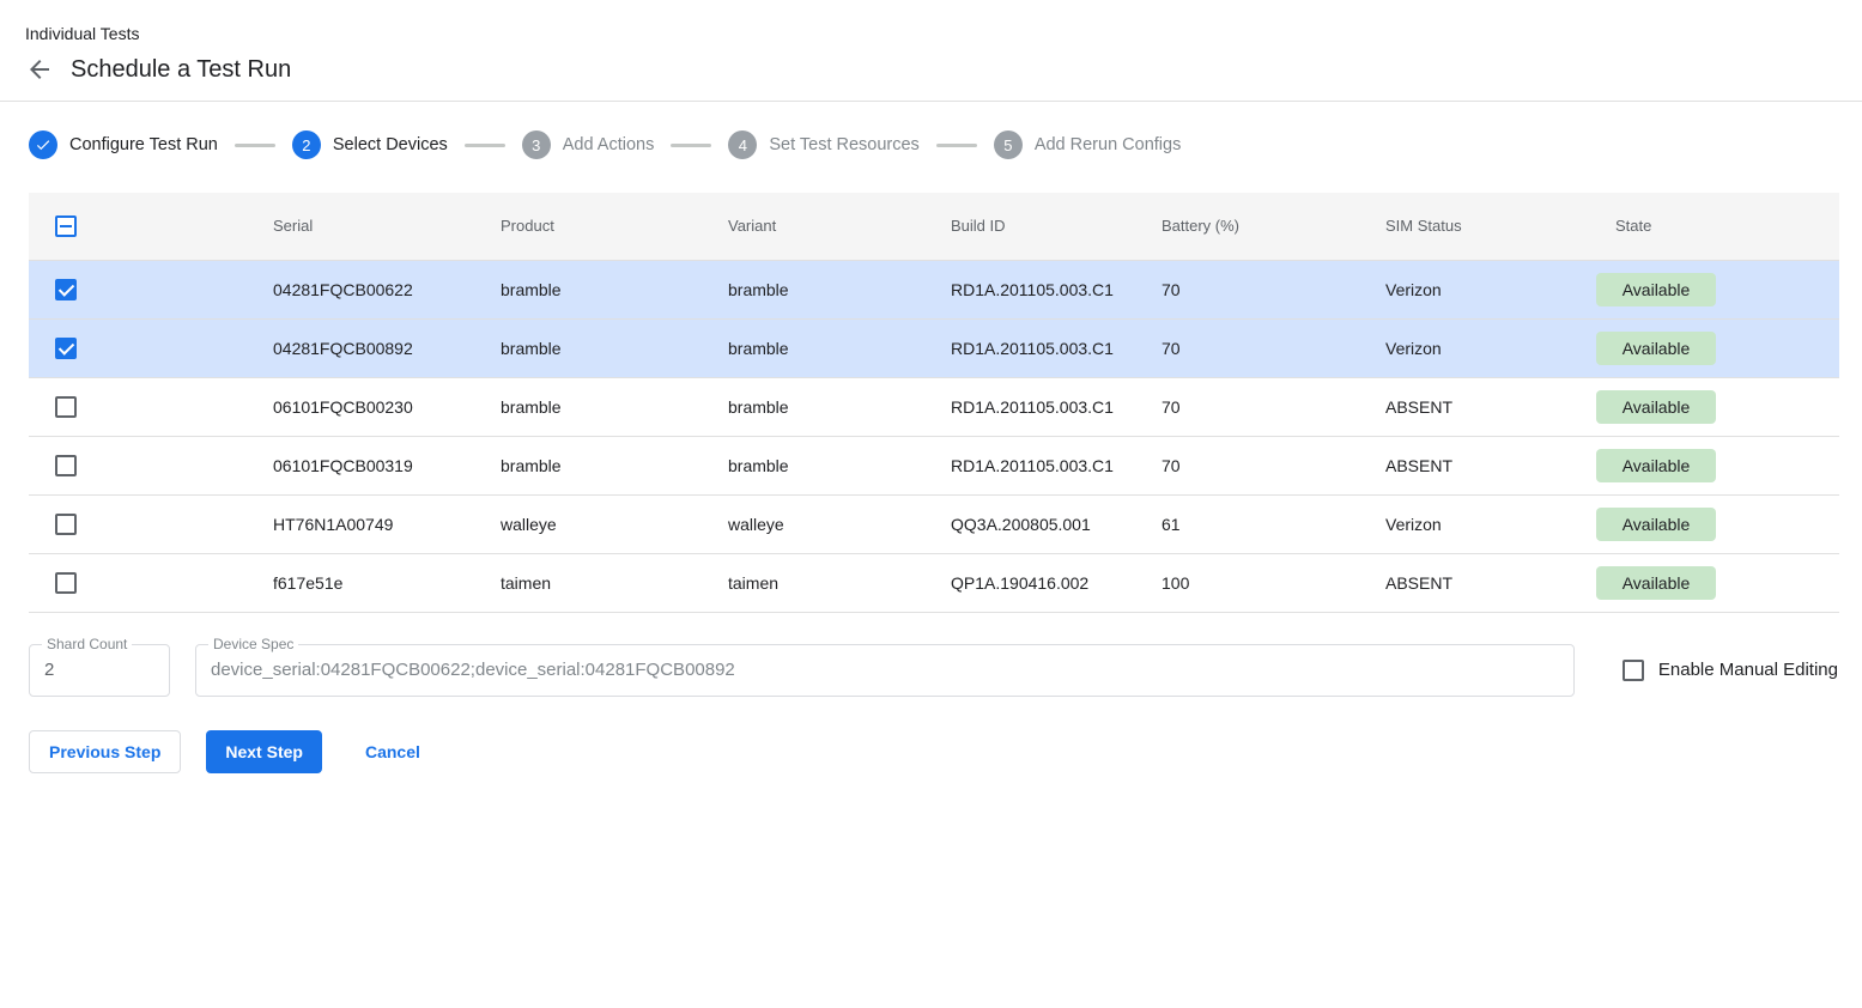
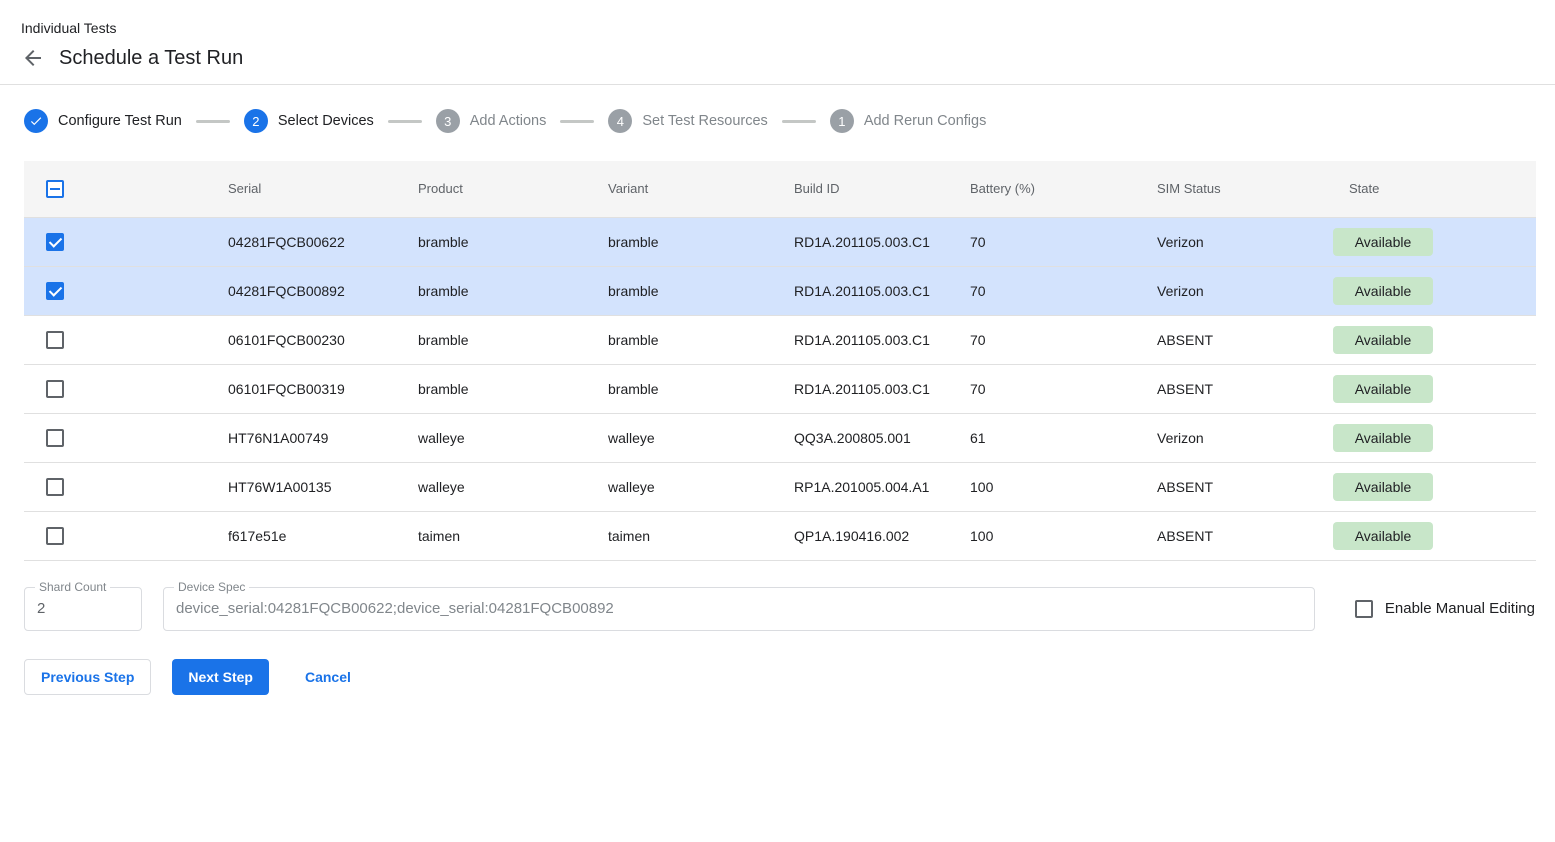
  Individual Tests
  Schedule a Test Run
  Configure Test Run
  2
  Select Devices
  3
  Add Actions
  4
  Set Test Resources
- 5
+ 1
  Add Rerun Configs
  	Serial	Product	Variant	Build ID	Battery (%)	SIM Status	State
  	04281FQCB00622	bramble	bramble	RD1A.201105.003.C1	70	Verizon	Available
  	04281FQCB00892	bramble	bramble	RD1A.201105.003.C1	70	Verizon	Available
  	06101FQCB00230	bramble	bramble	RD1A.201105.003.C1	70	ABSENT	Available
  	06101FQCB00319	bramble	bramble	RD1A.201105.003.C1	70	ABSENT	Available
  	HT76N1A00749	walleye	walleye	QQ3A.200805.001	61	Verizon	Available
+ 	HT76W1A00135	walleye	walleye	RP1A.201005.004.A1	100	ABSENT	Available
  	f617e51e	taimen	taimen	QP1A.190416.002	100	ABSENT	Available
  Shard Count
  2
  Device Spec
  device_serial:04281FQCB00622;device_serial:04281FQCB00892
  Enable Manual Editing
  Previous Step
  Next Step
  Cancel
